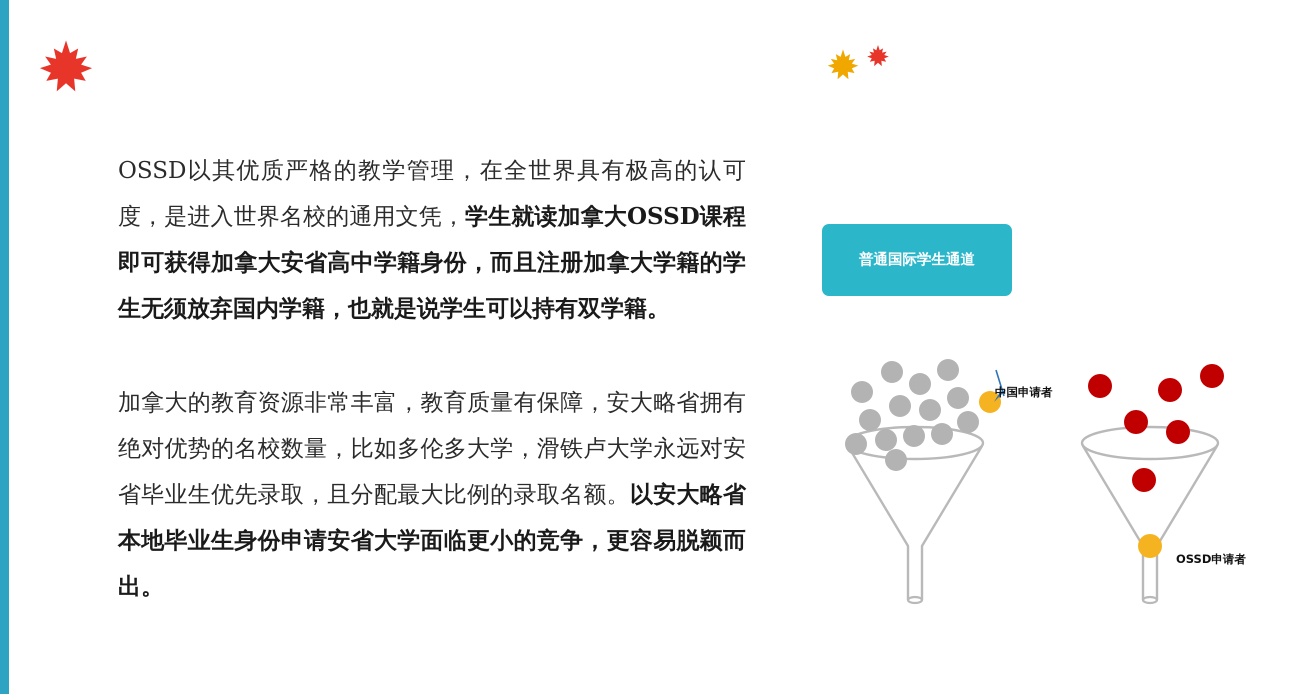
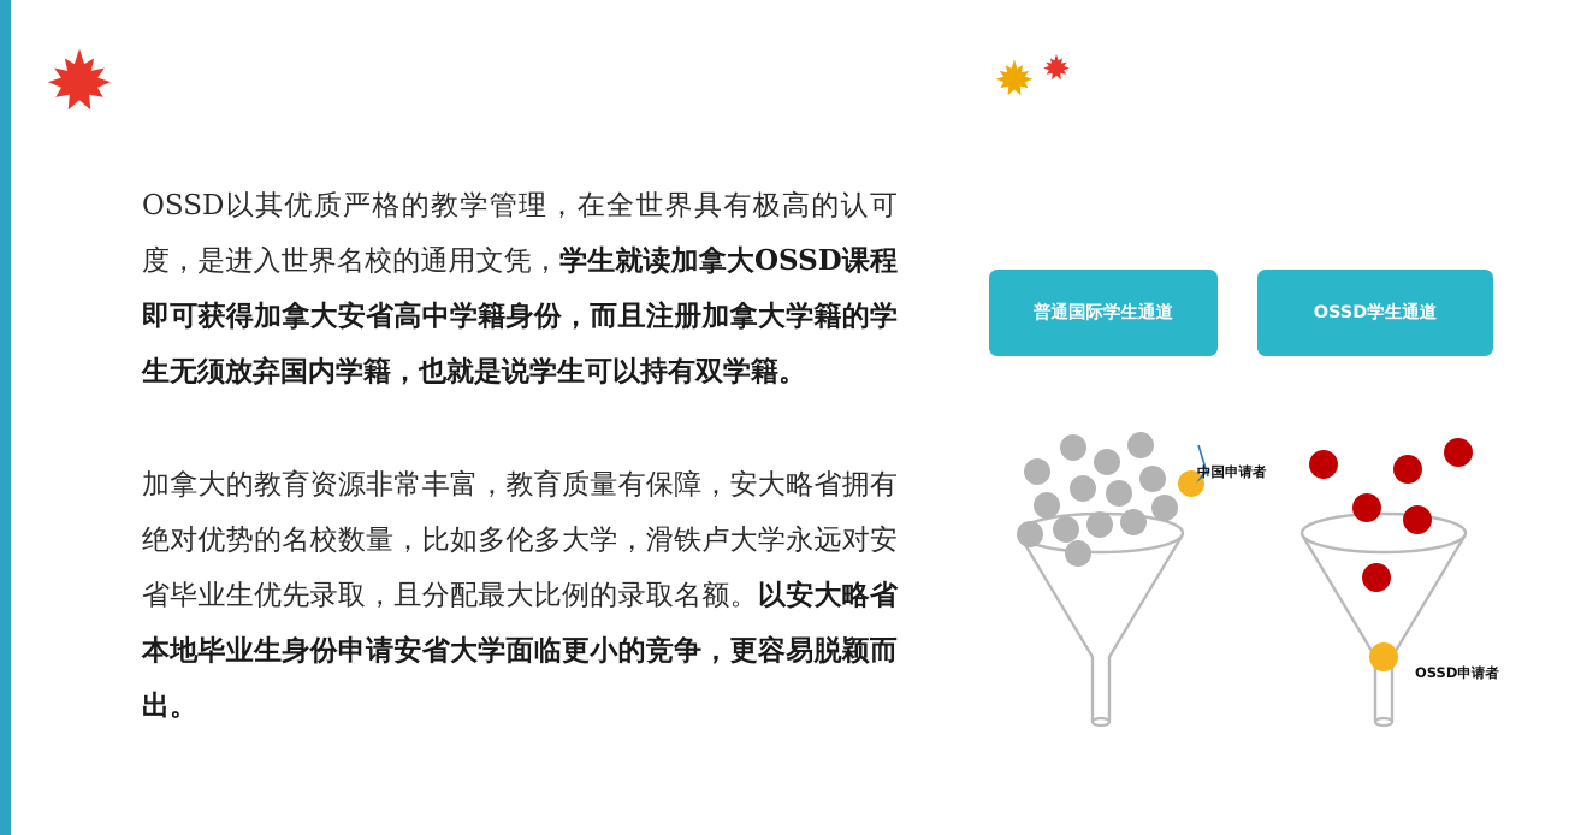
  OSSD以其优质严格的教学管理，在全世界具有极高的认可度，是进入世界名校的通用文凭，学生就读加拿大OSSD课程即可获得加拿大安省高中学籍身份，而且注册加拿大学籍的学生无须放弃国内学籍，也就是说学生可以持有双学籍。
  加拿大的教育资源非常丰富，教育质量有保障，安大略省拥有绝对优势的名校数量，比如多伦多大学，滑铁卢大学永远对安省毕业生优先录取，且分配最大比例的录取名额。以安大略省本地毕业生身份申请安省大学面临更小的竞争，更容易脱颖而出。
  普通国际学生通道
+ OSSD学生通道
  中国申请者
  OSSD申请者
